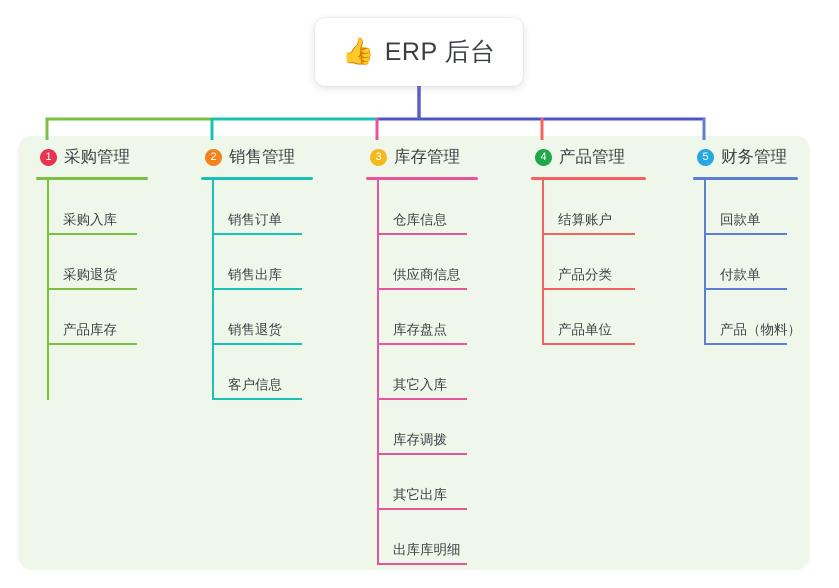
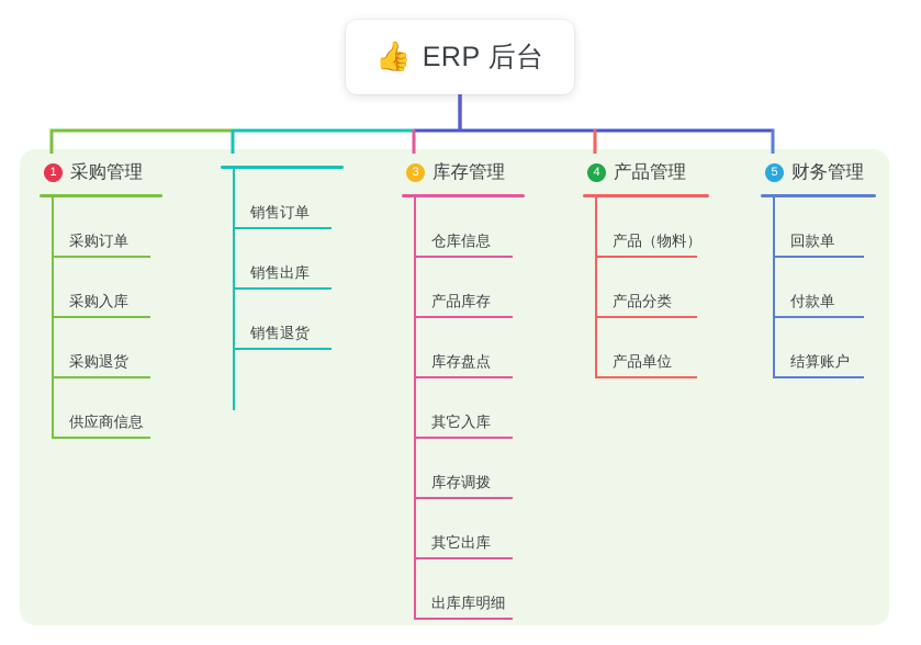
  👍
  ERP 后台
  1
  采购管理
+ 采购订单
  采购入库
  采购退货
- 产品库存
+ 供应商信息
- 2
- 销售管理
  销售订单
  销售出库
  销售退货
- 客户信息
  3
  库存管理
  仓库信息
- 供应商信息
+ 产品库存
  库存盘点
  其它入库
  库存调拨
  其它出库
  出库库明细
  4
  产品管理
- 结算账户
+ 产品（物料）
  产品分类
  产品单位
  5
  财务管理
  回款单
  付款单
- 产品（物料）
+ 结算账户
